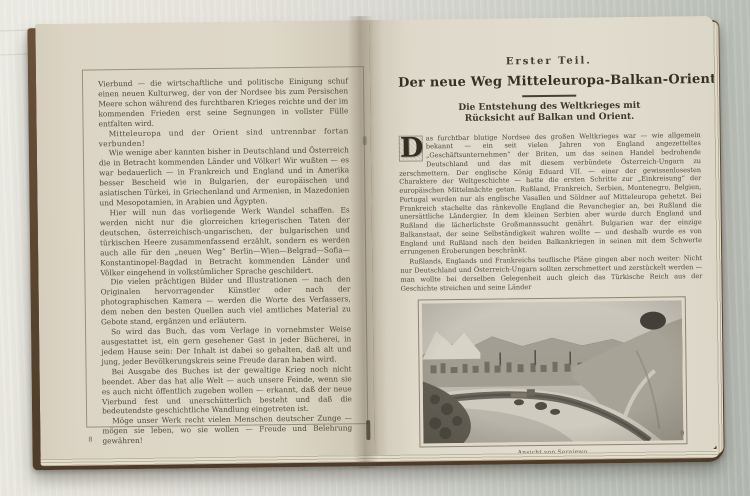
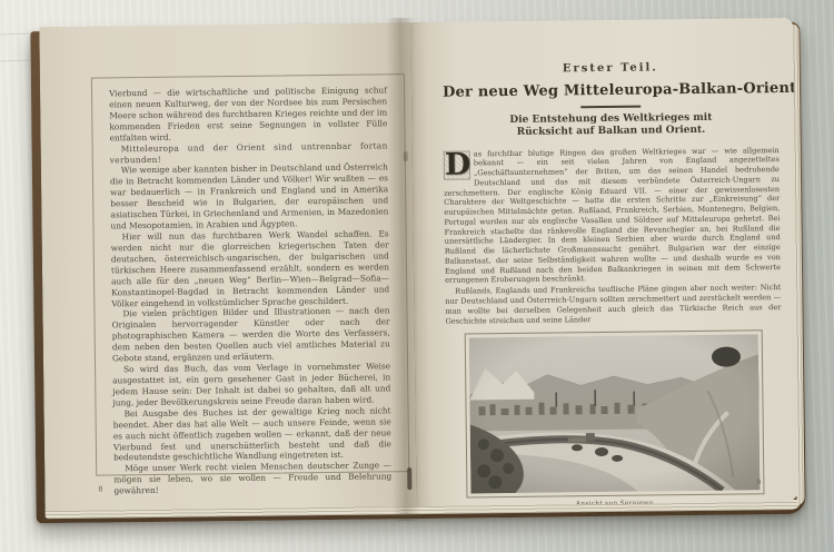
  Vierbund — die wirtschaftliche und politische Einigung schuf einen neuen Kulturweg, der von der Nordsee bis zum Persischen Meere schon während des furchtbaren Krieges reichte und der im kommenden Frieden erst seine Segnungen in vollster Fülle entfalten wird.
  Mitteleuropa und der Orient sind untrennbar fortan verbunden!
  Wie wenige aber kannten bisher in Deutschland und Österreich die in Betracht kommenden Länder und Völker! Wir wußten — es war bedauerlich — in Frankreich und England und in Amerika besser Bescheid wie in Bulgarien, der europäischen und asiatischen Türkei, in Griechenland und Armenien, in Mazedonien und Mesopotamien, in Arabien und Ägypten.
- Hier will nun das vorliegende Werk Wandel schaffen. Es werden nicht nur die glorreichen kriegerischen Taten der deutschen, österreichisch-ungarischen, der bulgarischen und türkischen Heere zusammenfassend erzählt, sondern es werden auch alle für den „neuen Weg“ Berlin—Wien—Belgrad—Sofia—Konstantinopel-Bagdad in Betracht kommenden Länder und Völker eingehend in volkstümlicher Sprache geschildert.
+ Hier will nun das furchtbaren Werk Wandel schaffen. Es werden nicht nur die glorreichen kriegerischen Taten der deutschen, österreichisch-ungarischen, der bulgarischen und türkischen Heere zusammenfassend erzählt, sondern es werden auch alle für den „neuen Weg“ Berlin—Wien—Belgrad—Sofia—Konstantinopel-Bagdad in Betracht kommenden Länder und Völker eingehend in volkstümlicher Sprache geschildert.
  Die vielen prächtigen Bilder und Illustrationen — nach den Originalen hervorragender Künstler oder nach der photographischen Kamera — werden die Worte des Verfassers, dem neben den besten Quellen auch viel amtliches Material zu Gebote stand, ergänzen und erläutern.
  So wird das Buch, das vom Verlage in vornehmster Weise ausgestattet ist, ein gern gesehener Gast in jeder Bücherei, in jedem Hause sein: Der Inhalt ist dabei so gehalten, daß alt und jung, jeder Bevölkerungskreis seine Freude daran haben wird.
  Bei Ausgabe des Buches ist der gewaltige Krieg noch nicht beendet. Aber das hat alle Welt — auch unsere Feinde, wenn sie es auch nicht öffentlich zugeben wollen — erkannt, daß der neue Vierbund fest und unerschütterlich besteht und daß die bedeutendste geschichtliche Wandlung eingetreten ist.
  Möge unser Werk recht vielen Menschen deutscher Zunge — mögen sie leben, wo sie wollen — Freude und Belehrung gewähren!
  8
  Erster Teil.
  Der neue Weg Mitteleuropa-Balkan-Orient
  Die Entstehung des Weltkrieges mit Rücksicht auf Balkan und Orient.
  D
- as furchtbar blutige Nordsee des großen Weltkrieges war — wie allgemein bekannt — ein seit vielen Jahren von England angezetteltes „Geschäftsunternehmen“ der Briten, um das seinen Handel bedrohende Deutschland und das mit diesem verbündete Österreich-Ungarn zu zerschmettern. Der englische König Eduard VII. — einer der gewissenlosesten Charaktere der Weltgeschichte — hatte die ersten Schritte zur „Einkreisung“ der europäischen Mittelmächte getan. Rußland, Frankreich, Serbien, Montenegro, Belgien, Portugal wurden nur als englische Vasallen und Söldner auf Mitteleuropa gehetzt. Bei Frankreich stachelte das ränkevolle England die Revanchegier an, bei Rußland die unersättliche Ländergier. In dem kleinen Serbien aber wurde durch England und Rußland die lächerlichste Großmannssucht genährt. Bulgarien war der einzige Balkanstaat, der seine Selbständigkeit wahren wollte — und deshalb wurde es von England und Rußland nach den beiden Balkankriegen in seinen mit dem Schwerte errungenen Eroberungen beschränkt.
+ as furchtbar blutige Ringen des großen Weltkrieges war — wie allgemein bekannt — ein seit vielen Jahren von England angezetteltes „Geschäftsunternehmen“ der Briten, um das seinen Handel bedrohende Deutschland und das mit diesem verbündete Österreich-Ungarn zu zerschmettern. Der englische König Eduard VII. — einer der gewissenlosesten Charaktere der Weltgeschichte — hatte die ersten Schritte zur „Einkreisung“ der europäischen Mittelmächte getan. Rußland, Frankreich, Serbien, Montenegro, Belgien, Portugal wurden nur als englische Vasallen und Söldner auf Mitteleuropa gehetzt. Bei Frankreich stachelte das ränkevolle England die Revanchegier an, bei Rußland die unersättliche Ländergier. In dem kleinen Serbien aber wurde durch England und Rußland die lächerlichste Großmannssucht genährt. Bulgarien war der einzige Balkanstaat, der seine Selbständigkeit wahren wollte — und deshalb wurde es von England und Rußland nach den beiden Balkankriegen in seinen mit dem Schwerte errungenen Eroberungen beschränkt.
  Rußlands, Englands und Frankreichs teuflische Pläne gingen aber noch weiter: Nicht nur Deutschland und Österreich-Ungarn sollten zerschmettert und zerstückelt werden — man wollte bei derselben Gelegenheit auch gleich das Türkische Reich aus der Geschichte streichen und seine Länder
  9
